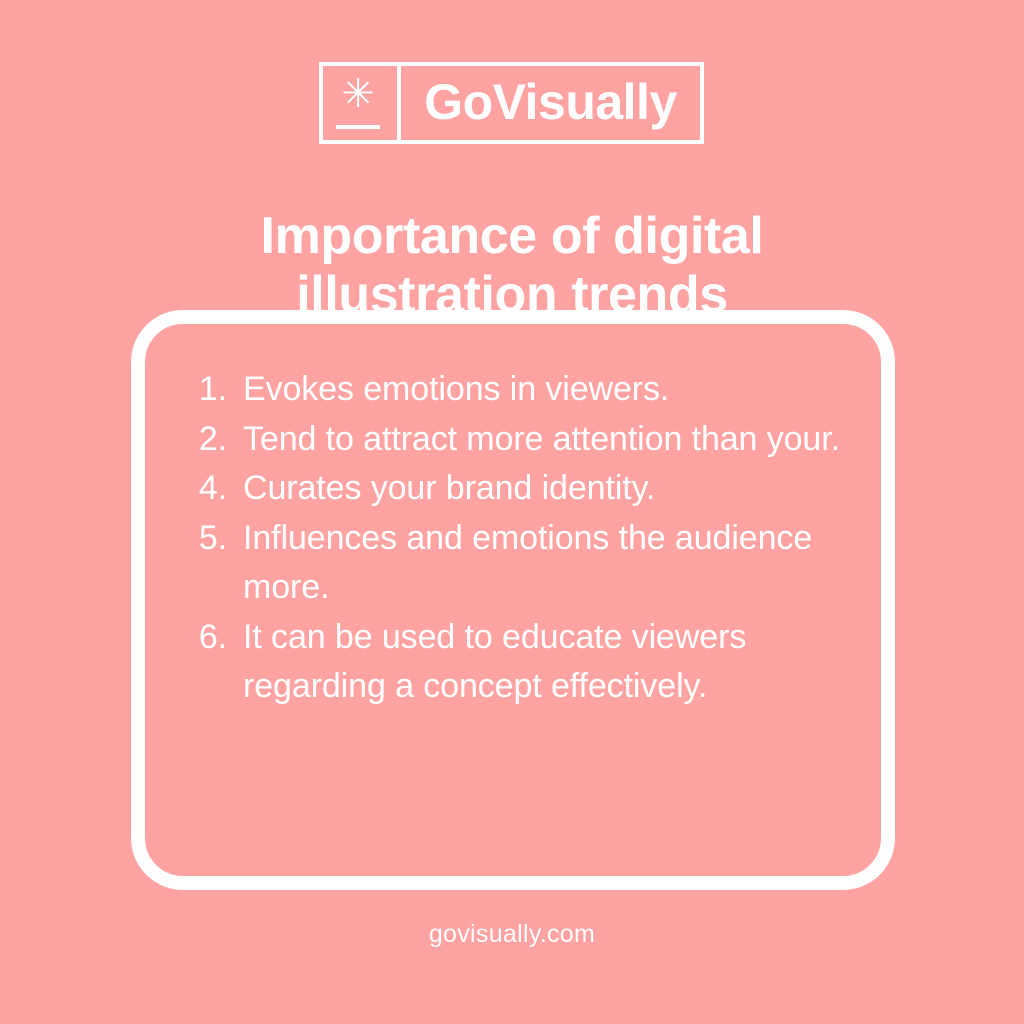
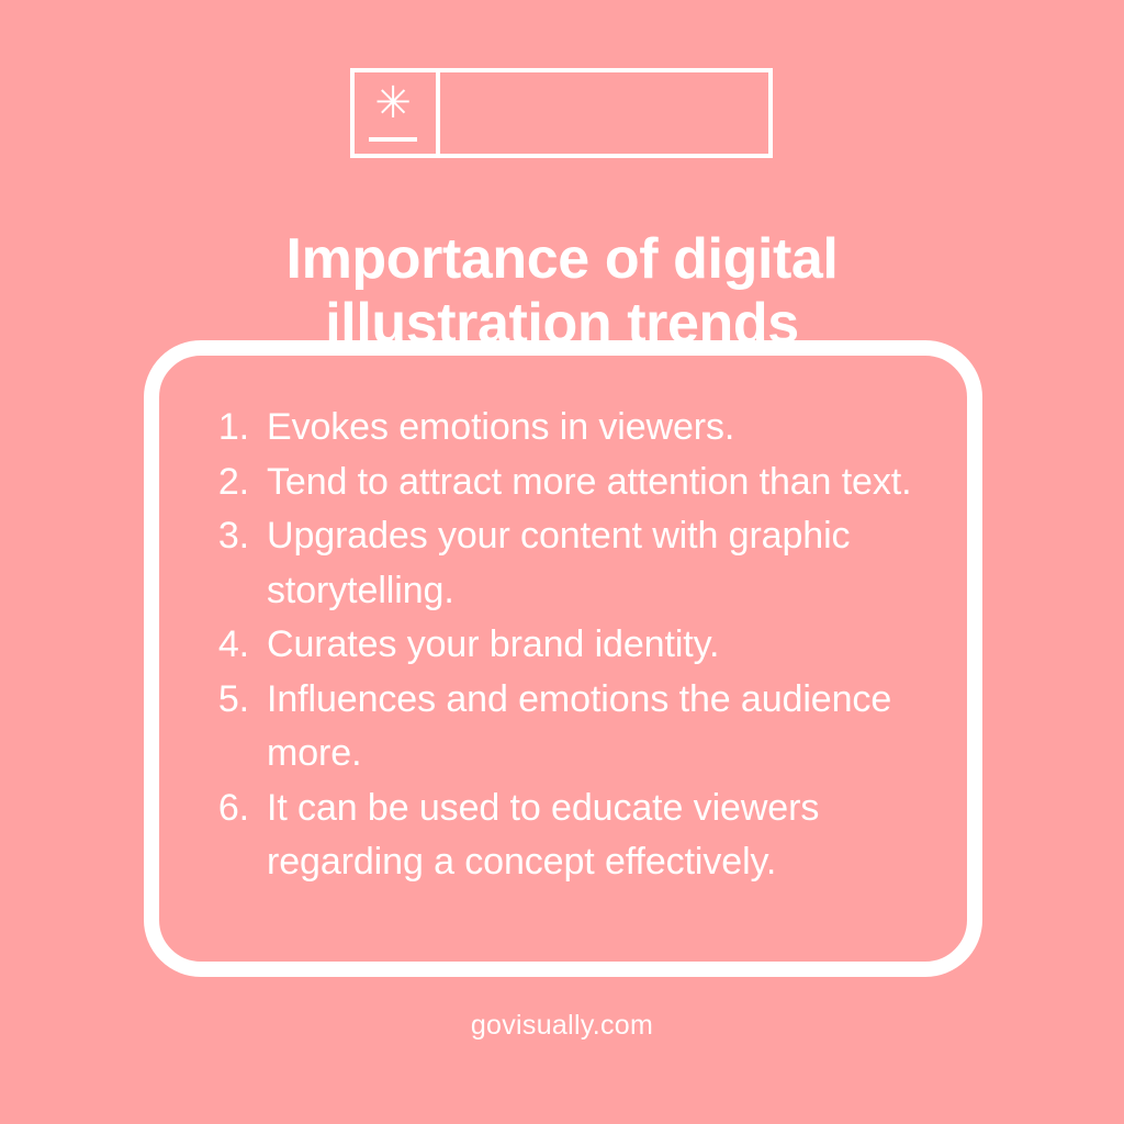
  ✳
- GoVisually
  Importance of digital
  illustration trends
  1.
  Evokes emotions in viewers.
  2.
- Tend to attract more attention than your.
+ Tend to attract more attention than text.
+ 3.
+ Upgrades your content with graphic storytelling.
  4.
  Curates your brand identity.
  5.
  Influences and emotions the audience more.
  6.
  It can be used to educate viewers regarding a concept effectively.
  govisually.com
